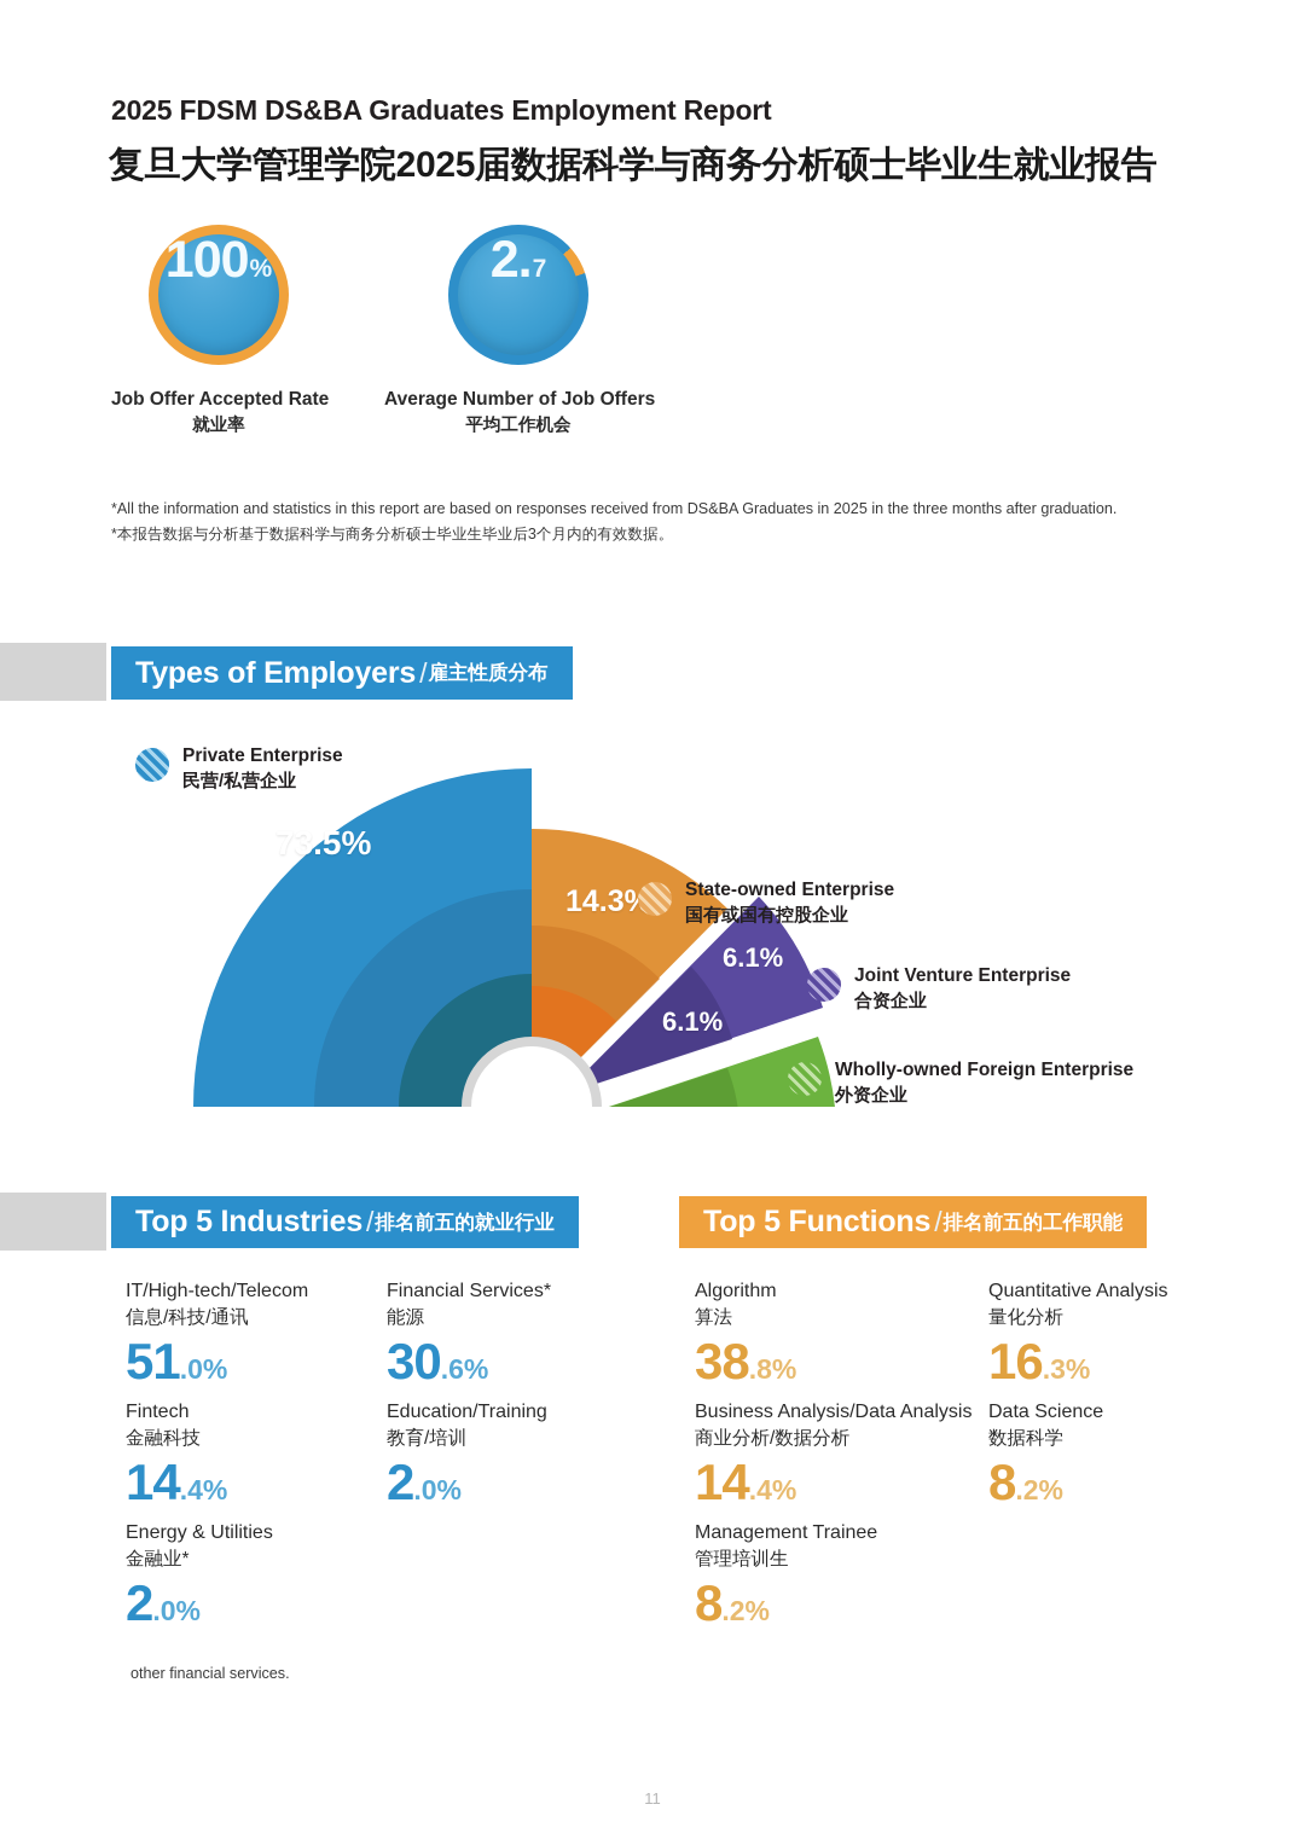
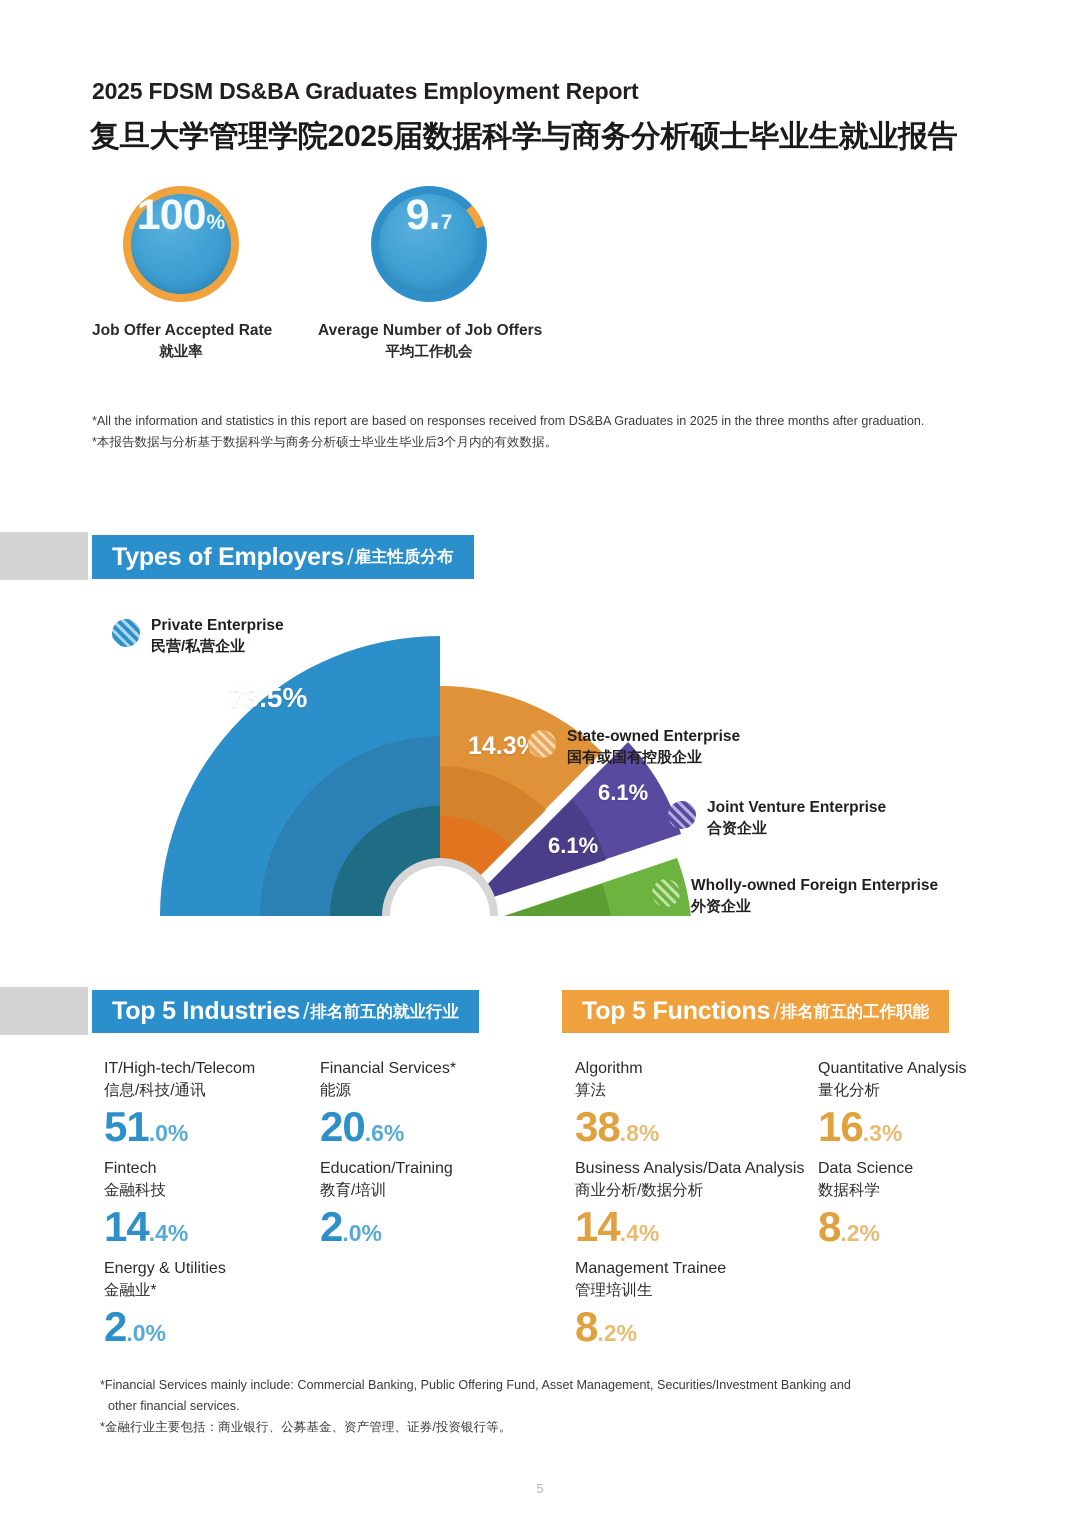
  2025 FDSM DS&BA Graduates Employment Report
  复旦大学管理学院2025届数据科学与商务分析硕士毕业生就业报告
  100
  %
  Job Offer Accepted Rate
  就业率
- 2.
+ 9.
  7
  Average Number of Job Offers
  平均工作机会
  *All the information and statistics in this report are based on responses received from DS&BA Graduates in 2025 in the three months after graduation.
  *本报告数据与分析基于数据科学与商务分析硕士毕业生毕业后3个月内的有效数据。
  Types of Employers
  /
  雇主性质分布
  Private Enterprise
  民营/私营企业
  73.5%
  14.3
  6.1%
  6.1%
  State-owned Enterprise
  国有或国有控股企业
  Joint Venture Enterprise
  合资企业
  Wholly-owned Foreign Enterprise
  外资企业
  Top 5 Industries
  /
  排名前五的就业行业
  Top 5 Functions
  /
  排名前五的工作职能
  IT/High-tech/Telecom
  信息/科技/通讯
  51.0%
  Financial Services*
  能源
- 30.6%
+ 20.6%
  Fintech
  金融科技
  14.4%
  Education/Training
  教育/培训
  2.0%
  Energy & Utilities
  金融业*
  2.0%
  Algorithm
  算法
  38.8%
  Quantitative Analysis
  量化分析
  16.3%
  Business Analysis/Data Analysis
  商业分析/数据分析
  14.4%
  Data Science
  数据科学
  8.2%
  Management Trainee
  管理培训生
  8.2%
+ *Financial Services mainly include: Commercial Banking, Public Offering Fund, Asset Management, Securities/Investment Banking and
  other financial services.
+ *金融行业主要包括：商业银行、公募基金、资产管理、证券/投资银行等。
- 11
+ 5
